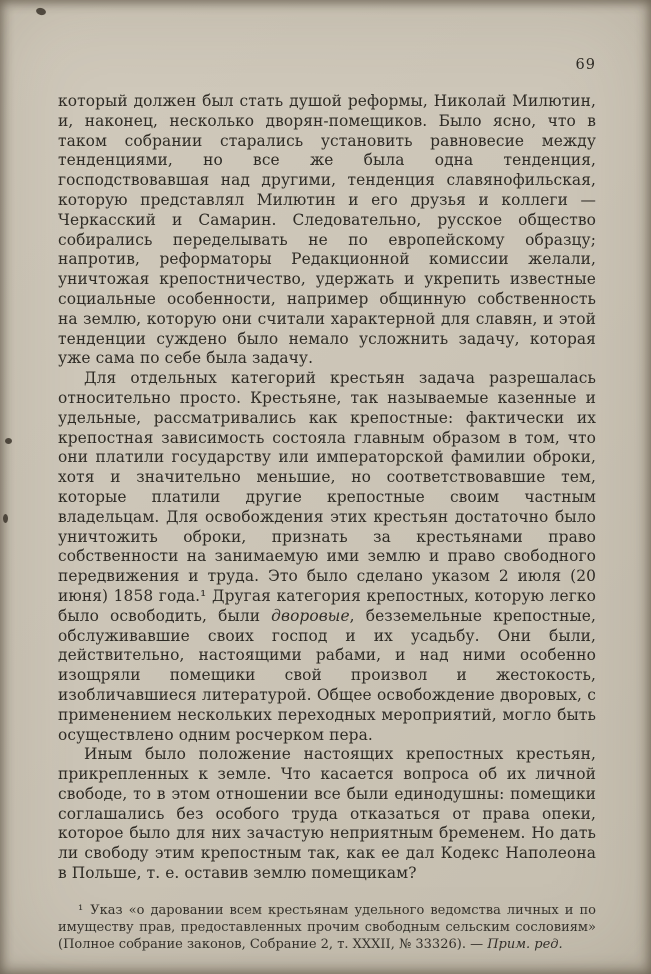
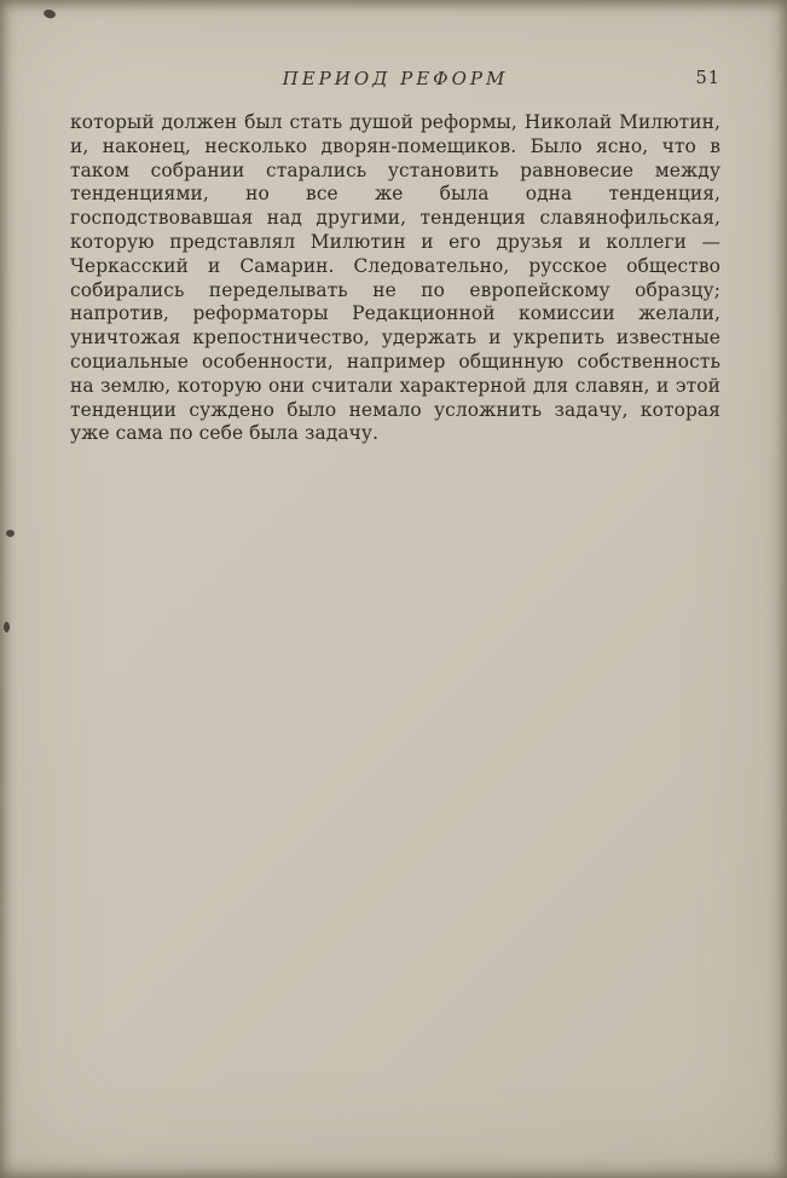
+ ПЕРИОД РЕФОРМ
- 69
+ 51
  который должен был стать душой реформы, Николай Милютин, и, наконец, несколько дворян-помещиков. Было ясно, что в таком собрании старались установить равновесие между тенденциями, но все же была одна тенденция, господствовавшая над другими, тенденция славянофильская, которую представлял Милютин и его друзья и коллеги — Черкасский и Самарин. Следовательно, русское общество собирались переделывать не по европейскому образцу; напротив, реформаторы Редакционной комиссии желали, уничтожая крепостничество, удержать и укрепить известные социальные особенности, например общинную собственность на землю, которую они считали характерной для славян, и этой тенденции суждено было немало усложнить задачу, которая уже сама по себе была задачу.
- Для отдельных категорий крестьян задача разрешалась относительно просто. Крестьяне, так называемые казенные и удельные, рассматривались как крепостные: фактически их крепостная зависимость состояла главным образом в том, что они платили государству или императорской фамилии оброки, хотя и значительно меньшие, но соответствовавшие тем, которые платили другие крепостные своим частным владельцам. Для освобождения этих крестьян достаточно было уничтожить оброки, признать за крестьянами право собственности на занимаемую ими землю и право свободного передвижения и труда. Это было сделано указом 2 июля (20 июня) 1858 года.¹ Другая категория крепостных, которую легко было освободить, были дворовые, безземельные крепостные, обслуживавшие своих господ и их усадьбу. Они были, действительно, настоящими рабами, и над ними особенно изощряли помещики свой произвол и жестокость, изобличавшиеся литературой. Общее освобождение дворовых, с применением нескольких переходных мероприятий, могло быть осуществлено одним росчерком пера.
- Иным было положение настоящих крепостных крестьян, прикрепленных к земле. Что касается вопроса об их личной свободе, то в этом отношении все были единодушны: помещики соглашались без особого труда отказаться от права опеки, которое было для них зачастую неприятным бременем. Но дать ли свободу этим крепостным так, как ее дал Кодекс Наполеона в Польше, т. е. оставив землю помещикам?
- ¹ Указ «о даровании всем крестьянам удельного ведомства личных и по имуществу прав, предоставленных прочим свободным сельским сословиям» (Полное собрание законов, Собрание 2, т. XXXII, № 33326). — Прим. ред.
